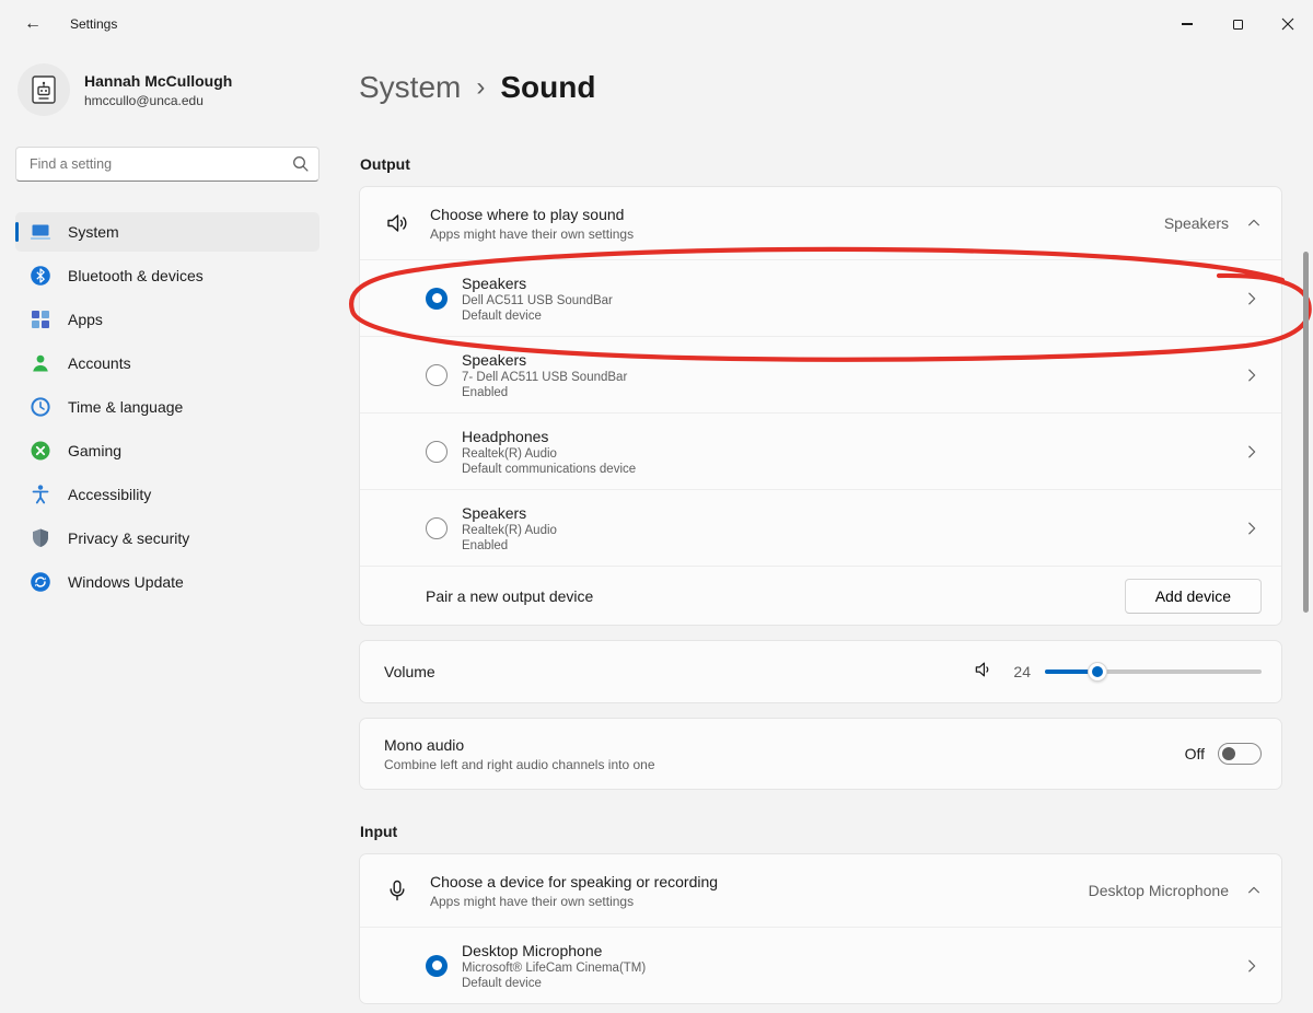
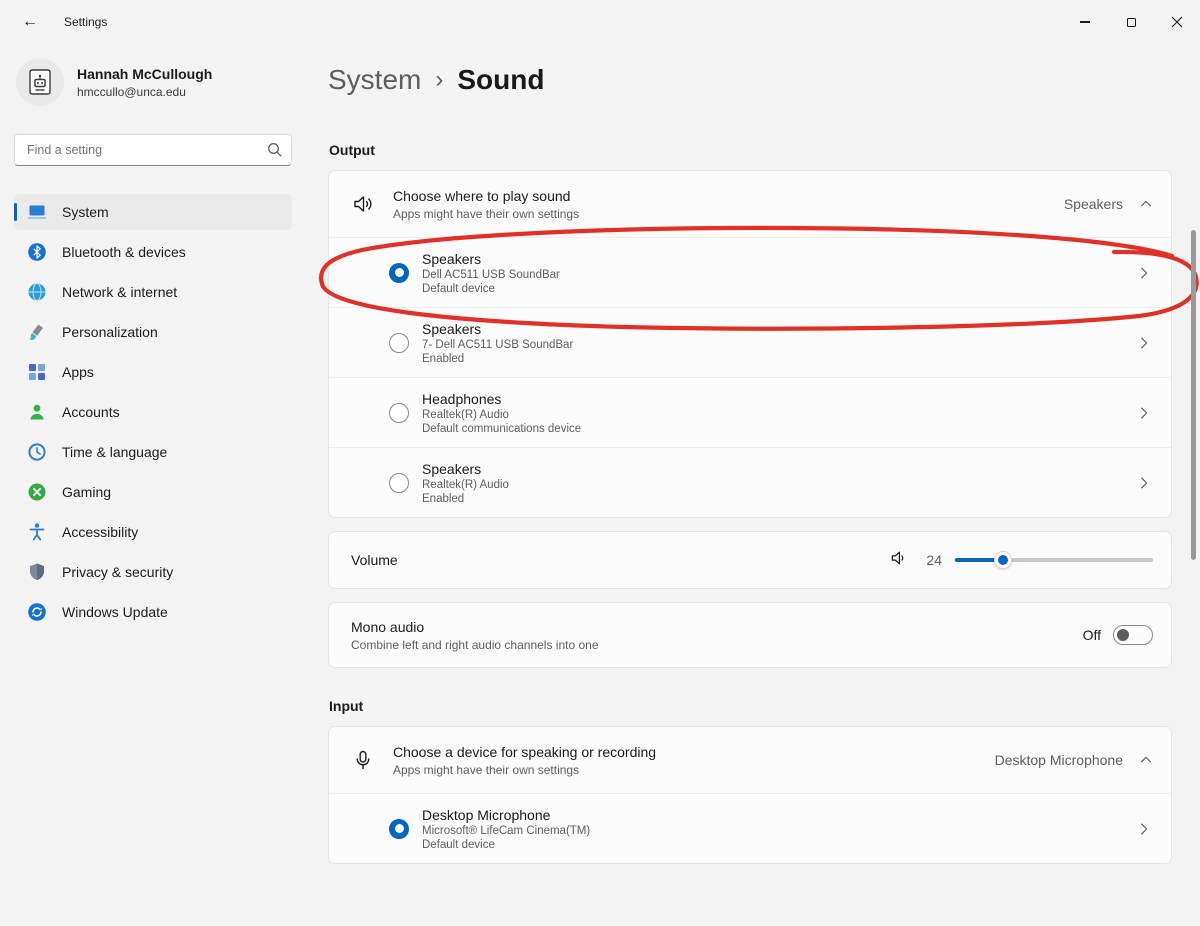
  ←
  Settings
  Hannah McCullough
  hmccullo@unca.edu
  Find a setting
  System
  Bluetooth & devices
+ Network & internet
+ Personalization
  Apps
  Accounts
  Time & language
  Gaming
  Accessibility
  Privacy & security
  Windows Update
  System
  ›
  Sound
  Output
  Choose where to play sound
  Apps might have their own settings
  Speakers
  Speakers
  Dell AC511 USB SoundBar
  Default device
  Speakers
  7- Dell AC511 USB SoundBar
  Enabled
  Headphones
  Realtek(R) Audio
  Default communications device
  Speakers
  Realtek(R) Audio
  Enabled
- Pair a new output device
- Add device
  Volume
  24
  Mono audio
  Combine left and right audio channels into one
  Off
  Input
  Choose a device for speaking or recording
  Apps might have their own settings
  Desktop Microphone
  Desktop Microphone
  Microsoft® LifeCam Cinema(TM)
  Default device
